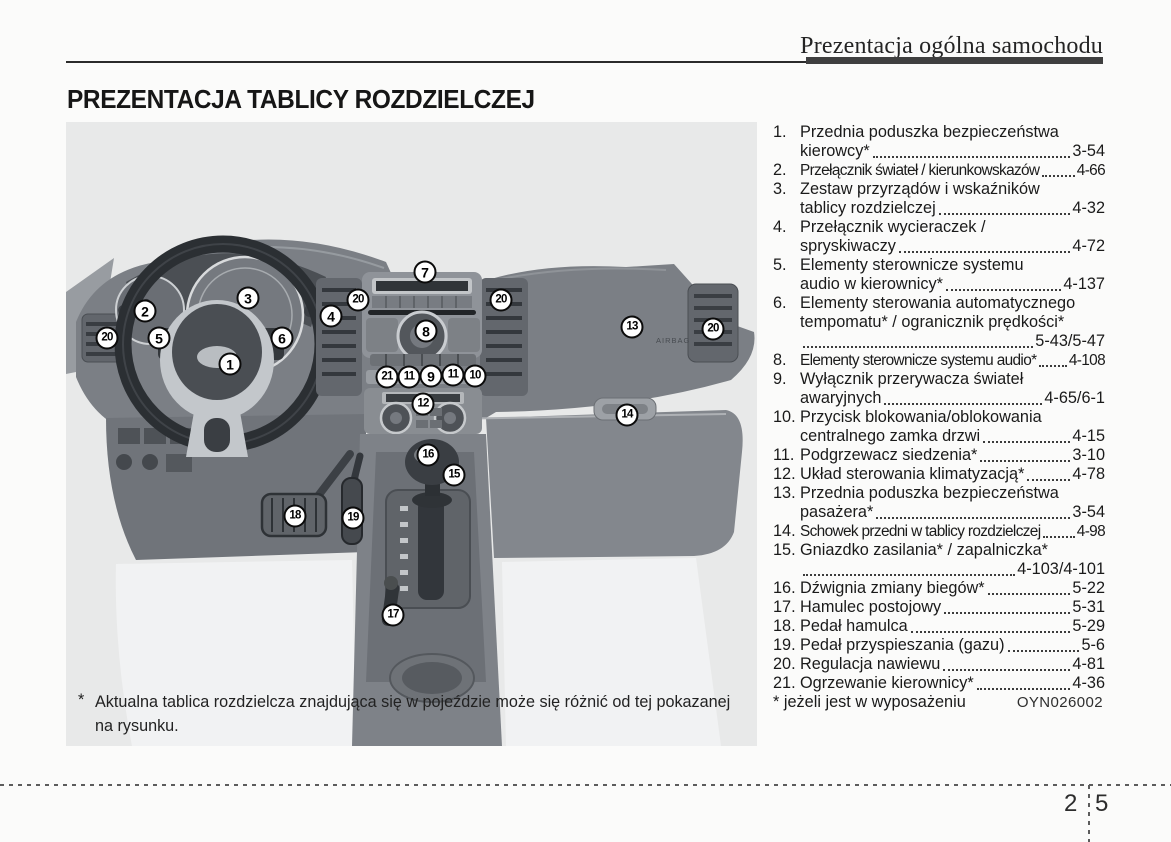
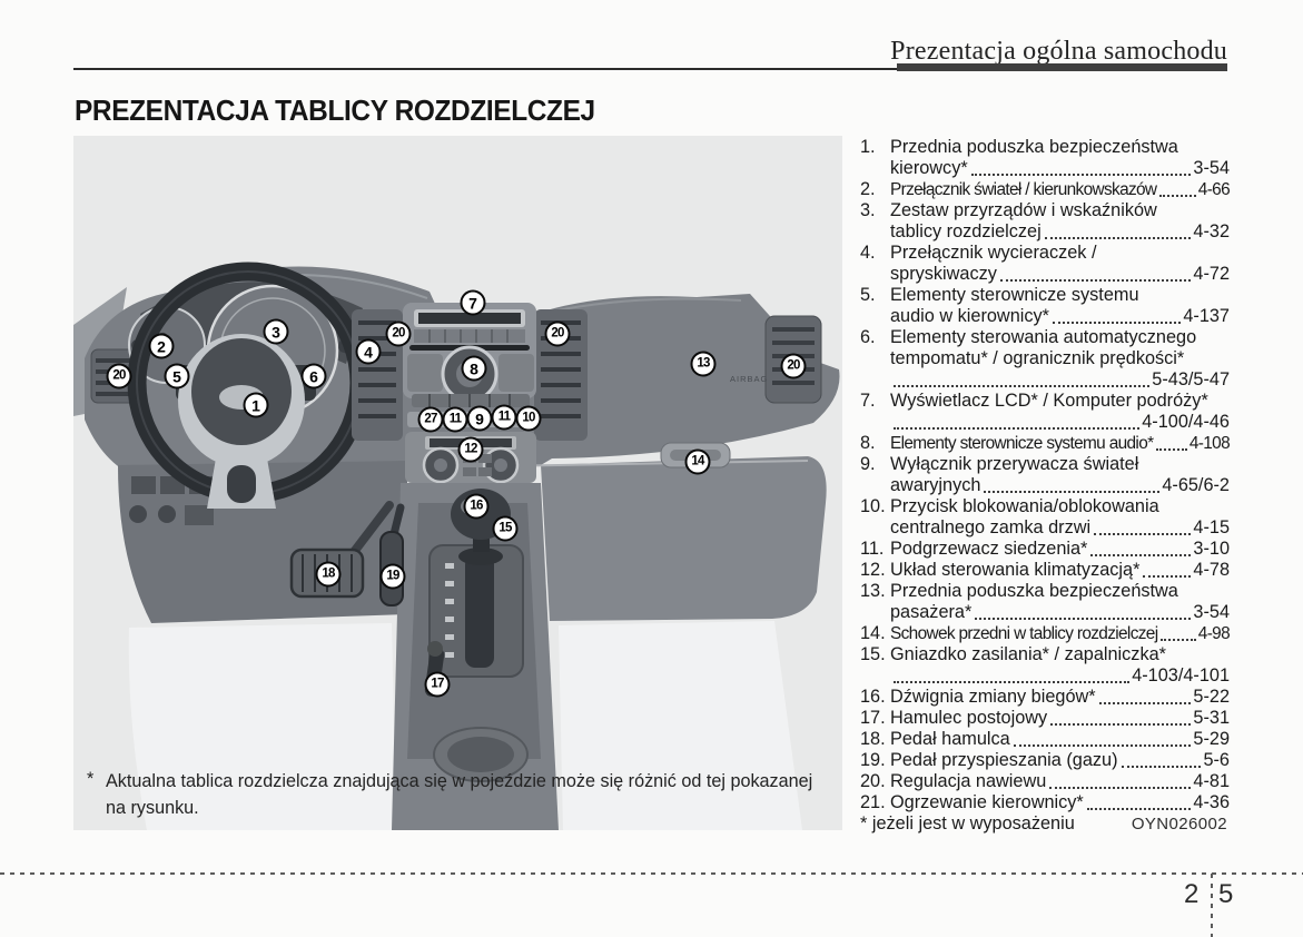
  Prezentacja ogólna samochodu
  PREZENTACJA TABLICY ROZDZIELCZEJ
  AIRBAG
  *
  Aktualna tablica rozdzielcza znajdująca się w pojeździe może się różnić od tej pokazanej na rysunku.
  1
  2
  3
  4
  5
  6
  7
  8
  9
  10
  11
  11
  12
  13
  14
  15
  16
  17
  18
  19
  20
  20
  20
  20
- 21
+ 27
  1.
  Przednia poduszka bezpieczeństwa
  kierowcy*
  3-54
  2.
  Przełącznik świateł / kierunkowskazów
  4-66
  3.
  Zestaw przyrządów i wskaźników
  tablicy rozdzielczej
  4-32
  4.
  Przełącznik wycieraczek /
  spryskiwaczy
  4-72
  5.
  Elementy sterownicze systemu
  audio w kierownicy*
  4-137
  6.
  Elementy sterowania automatycznego
  tempomatu* / ogranicznik prędkości*
  5-43/5-47
+ 7.
+ Wyświetlacz LCD* / Komputer podróży*
+ 4-100/4-46
  8.
  Elementy sterownicze systemu audio*
  4-108
  9.
  Wyłącznik przerywacza świateł
  awaryjnych
- 4-65/6-1
+ 4-65/6-2
  10.
  Przycisk blokowania/oblokowania
  centralnego zamka drzwi
  4-15
  11.
  Podgrzewacz siedzenia*
  3-10
  12.
  Układ sterowania klimatyzacją*
  4-78
  13.
  Przednia poduszka bezpieczeństwa
  pasażera*
  3-54
  14.
  Schowek przedni w tablicy rozdzielczej
  4-98
  15.
  Gniazdko zasilania* / zapalniczka*
  4-103/4-101
  16.
  Dźwignia zmiany biegów*
  5-22
  17.
  Hamulec postojowy
  5-31
  18.
  Pedał hamulca
  5-29
  19.
  Pedał przyspieszania (gazu)
  5-6
  20.
  Regulacja nawiewu
  4-81
  21.
  Ogrzewanie kierownicy*
  4-36
  * jeżeli jest w wyposażeniu
  OYN026002
  2
  5
